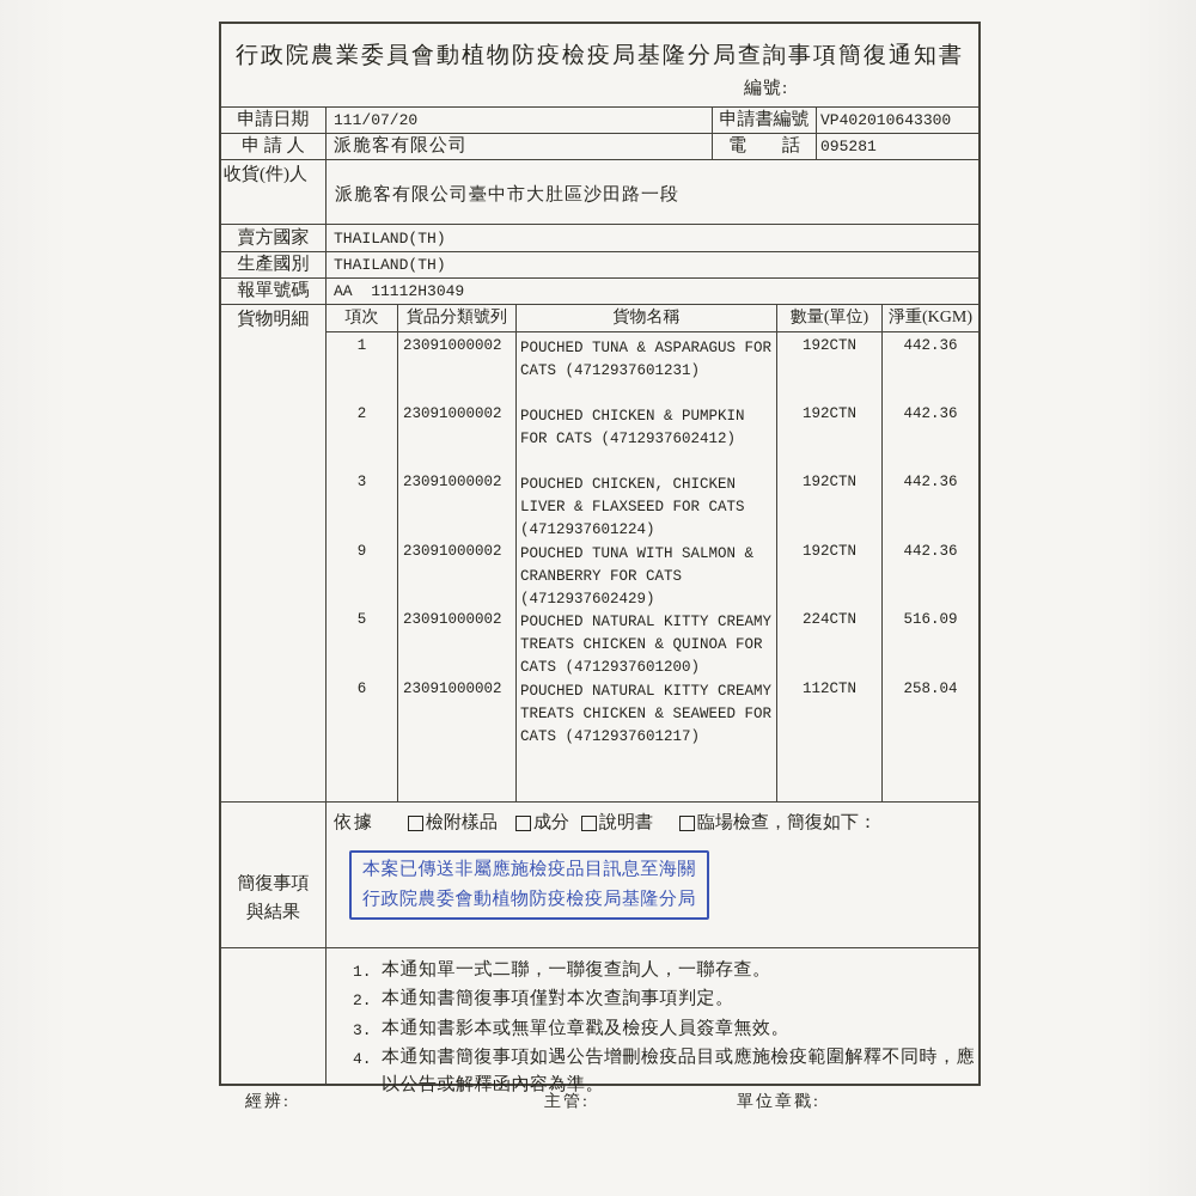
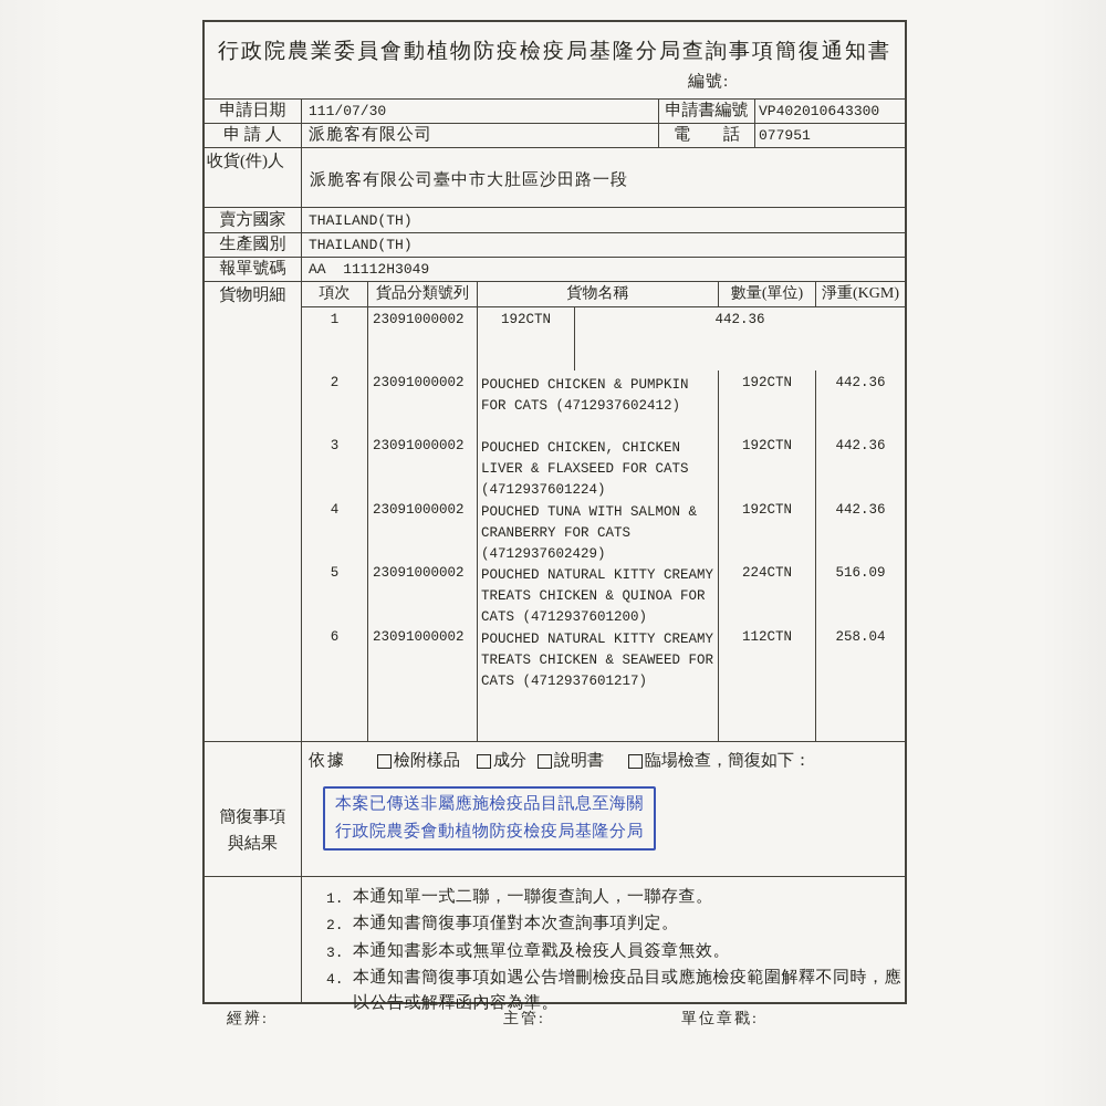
  行政院農業委員會動植物防疫檢疫局基隆分局查詢事項簡復通知書
  編號:
  申請日期
- 111/07/20
+ 111/07/30
  申請書編號
  VP402010643300
  申 請 人
  派脆客有限公司
  電 話
- 095281
+ 077951
  收貨(件)人
  派脆客有限公司臺中市大肚區沙田路一段
  賣方國家
  THAILAND(TH)
  生產國別
  THAILAND(TH)
  報單號碼
  AA 11112H3049
  貨物明細
  項次
  貨品分類號列
  貨物名稱
  數量(單位)
  淨重(KGM)
  1
  23091000002
- POUCHED TUNA & ASPARAGUS FOR
- CATS (4712937601231)
  192CTN
  442.36
  2
  23091000002
  POUCHED CHICKEN & PUMPKIN
  FOR CATS (4712937602412)
  192CTN
  442.36
  3
  23091000002
  POUCHED CHICKEN, CHICKEN
  LIVER & FLAXSEED FOR CATS
  (4712937601224)
  192CTN
  442.36
- 9
+ 4
  23091000002
  POUCHED TUNA WITH SALMON &
  CRANBERRY FOR CATS
  (4712937602429)
  192CTN
  442.36
  5
  23091000002
  POUCHED NATURAL KITTY CREAMY
  TREATS CHICKEN & QUINOA FOR
  CATS (4712937601200)
  224CTN
  516.09
  6
  23091000002
  POUCHED NATURAL KITTY CREAMY
  TREATS CHICKEN & SEAWEED FOR
  CATS (4712937601217)
  112CTN
  258.04
  簡復事項
  與結果
  依據
  檢附樣品
  成分
  說明書
  臨場檢查，簡復如下：
  本案已傳送非屬應施檢疫品目訊息至海關
  行政院農委會動植物防疫檢疫局基隆分局
  1.
  本通知單一式二聯，一聯復查詢人，一聯存查。
  2.
  本通知書簡復事項僅對本次查詢事項判定。
  3.
  本通知書影本或無單位章戳及檢疫人員簽章無效。
  4.
  本通知書簡復事項如遇公告增刪檢疫品目或應施檢疫範圍解釋不同時，應
  以公告或解釋函內容為準。
  經辨:
  主管:
  單位章戳:
